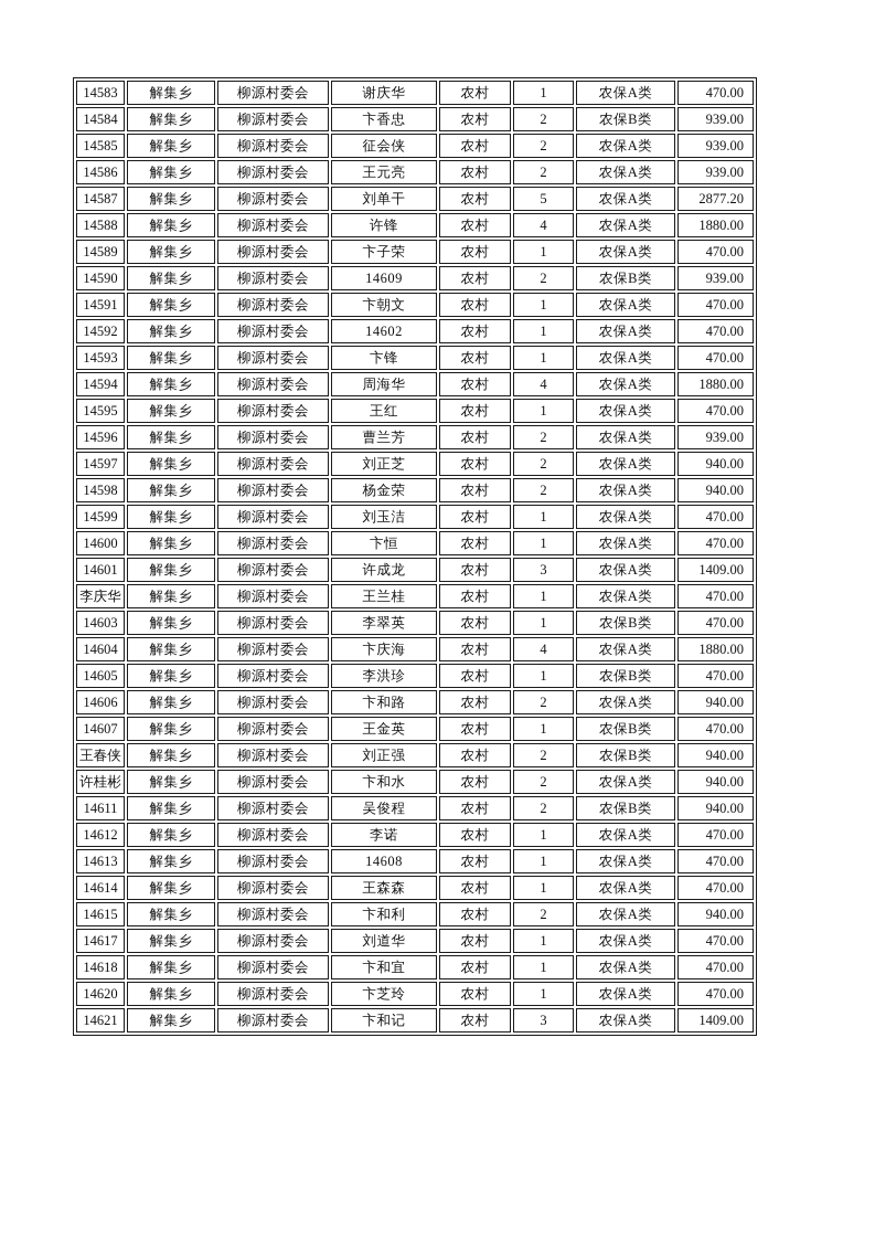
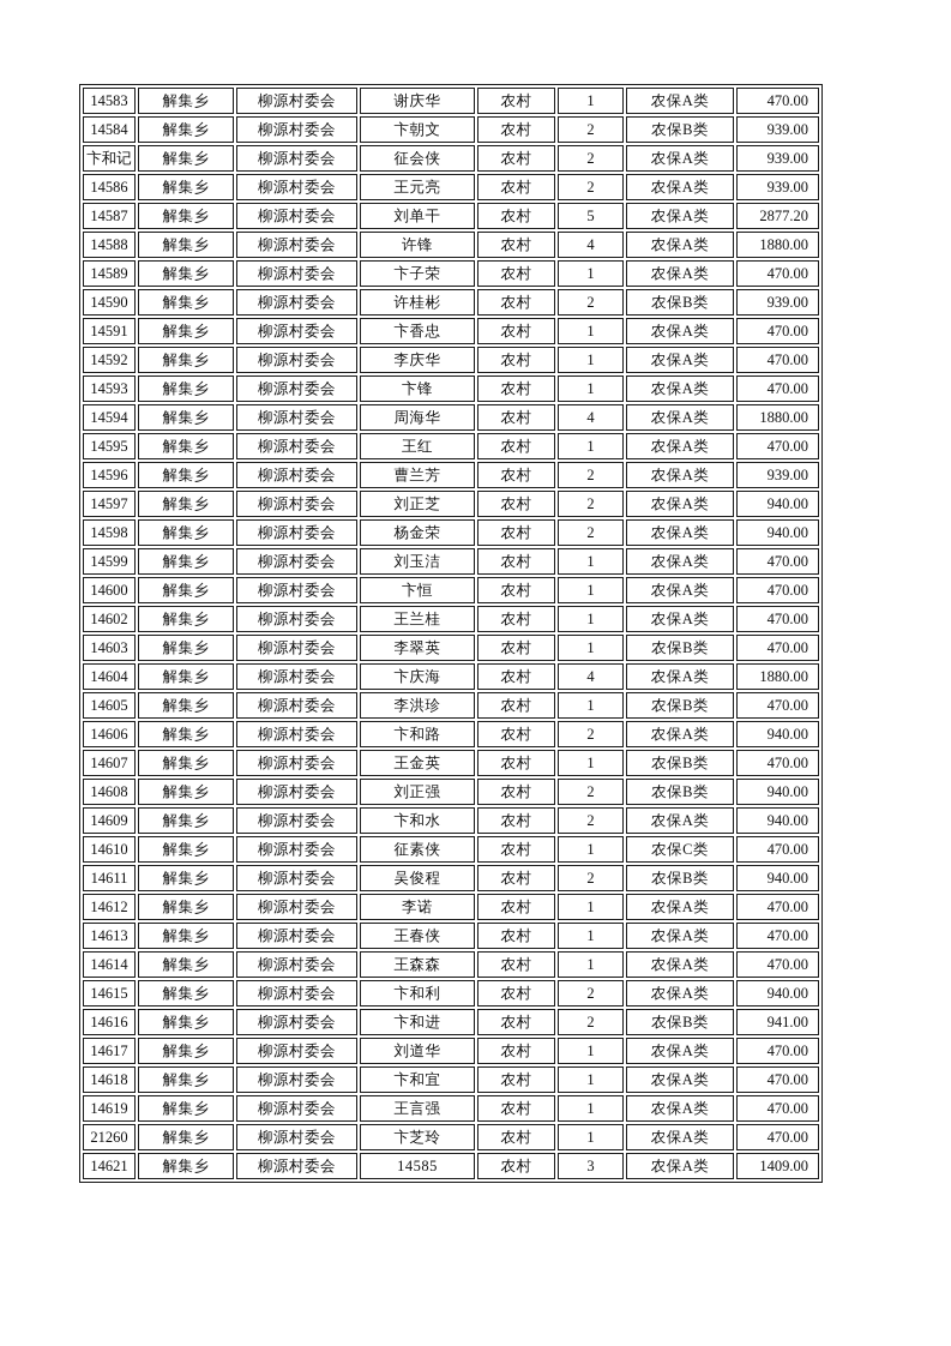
  14583	解集乡	柳源村委会	谢庆华	农村	1	农保A类	470.00
- 14584	解集乡	柳源村委会	卞香忠	农村	2	农保B类	939.00
+ 14584	解集乡	柳源村委会	卞朝文	农村	2	农保B类	939.00
- 14585	解集乡	柳源村委会	征会侠	农村	2	农保A类	939.00
+ 卞和记	解集乡	柳源村委会	征会侠	农村	2	农保A类	939.00
  14586	解集乡	柳源村委会	王元亮	农村	2	农保A类	939.00
  14587	解集乡	柳源村委会	刘单干	农村	5	农保A类	2877.20
  14588	解集乡	柳源村委会	许锋	农村	4	农保A类	1880.00
  14589	解集乡	柳源村委会	卞子荣	农村	1	农保A类	470.00
- 14590	解集乡	柳源村委会	14609	农村	2	农保B类	939.00
+ 14590	解集乡	柳源村委会	许桂彬	农村	2	农保B类	939.00
- 14591	解集乡	柳源村委会	卞朝文	农村	1	农保A类	470.00
+ 14591	解集乡	柳源村委会	卞香忠	农村	1	农保A类	470.00
- 14592	解集乡	柳源村委会	14602	农村	1	农保A类	470.00
+ 14592	解集乡	柳源村委会	李庆华	农村	1	农保A类	470.00
  14593	解集乡	柳源村委会	卞锋	农村	1	农保A类	470.00
  14594	解集乡	柳源村委会	周海华	农村	4	农保A类	1880.00
  14595	解集乡	柳源村委会	王红	农村	1	农保A类	470.00
  14596	解集乡	柳源村委会	曹兰芳	农村	2	农保A类	939.00
  14597	解集乡	柳源村委会	刘正芝	农村	2	农保A类	940.00
  14598	解集乡	柳源村委会	杨金荣	农村	2	农保A类	940.00
  14599	解集乡	柳源村委会	刘玉洁	农村	1	农保A类	470.00
  14600	解集乡	柳源村委会	卞恒	农村	1	农保A类	470.00
- 14601	解集乡	柳源村委会	许成龙	农村	3	农保A类	1409.00
- 李庆华	解集乡	柳源村委会	王兰桂	农村	1	农保A类	470.00
+ 14602	解集乡	柳源村委会	王兰桂	农村	1	农保A类	470.00
  14603	解集乡	柳源村委会	李翠英	农村	1	农保B类	470.00
  14604	解集乡	柳源村委会	卞庆海	农村	4	农保A类	1880.00
  14605	解集乡	柳源村委会	李洪珍	农村	1	农保B类	470.00
  14606	解集乡	柳源村委会	卞和路	农村	2	农保A类	940.00
  14607	解集乡	柳源村委会	王金英	农村	1	农保B类	470.00
- 王春侠	解集乡	柳源村委会	刘正强	农村	2	农保B类	940.00
+ 14608	解集乡	柳源村委会	刘正强	农村	2	农保B类	940.00
- 许桂彬	解集乡	柳源村委会	卞和水	农村	2	农保A类	940.00
+ 14609	解集乡	柳源村委会	卞和水	农村	2	农保A类	940.00
+ 14610	解集乡	柳源村委会	征素侠	农村	1	农保C类	470.00
  14611	解集乡	柳源村委会	吴俊程	农村	2	农保B类	940.00
  14612	解集乡	柳源村委会	李诺	农村	1	农保A类	470.00
- 14613	解集乡	柳源村委会	14608	农村	1	农保A类	470.00
+ 14613	解集乡	柳源村委会	王春侠	农村	1	农保A类	470.00
  14614	解集乡	柳源村委会	王森森	农村	1	农保A类	470.00
  14615	解集乡	柳源村委会	卞和利	农村	2	农保A类	940.00
+ 14616	解集乡	柳源村委会	卞和进	农村	2	农保B类	941.00
  14617	解集乡	柳源村委会	刘道华	农村	1	农保A类	470.00
  14618	解集乡	柳源村委会	卞和宜	农村	1	农保A类	470.00
+ 14619	解集乡	柳源村委会	王言强	农村	1	农保A类	470.00
- 14620	解集乡	柳源村委会	卞芝玲	农村	1	农保A类	470.00
+ 21260	解集乡	柳源村委会	卞芝玲	农村	1	农保A类	470.00
- 14621	解集乡	柳源村委会	卞和记	农村	3	农保A类	1409.00
+ 14621	解集乡	柳源村委会	14585	农村	3	农保A类	1409.00
